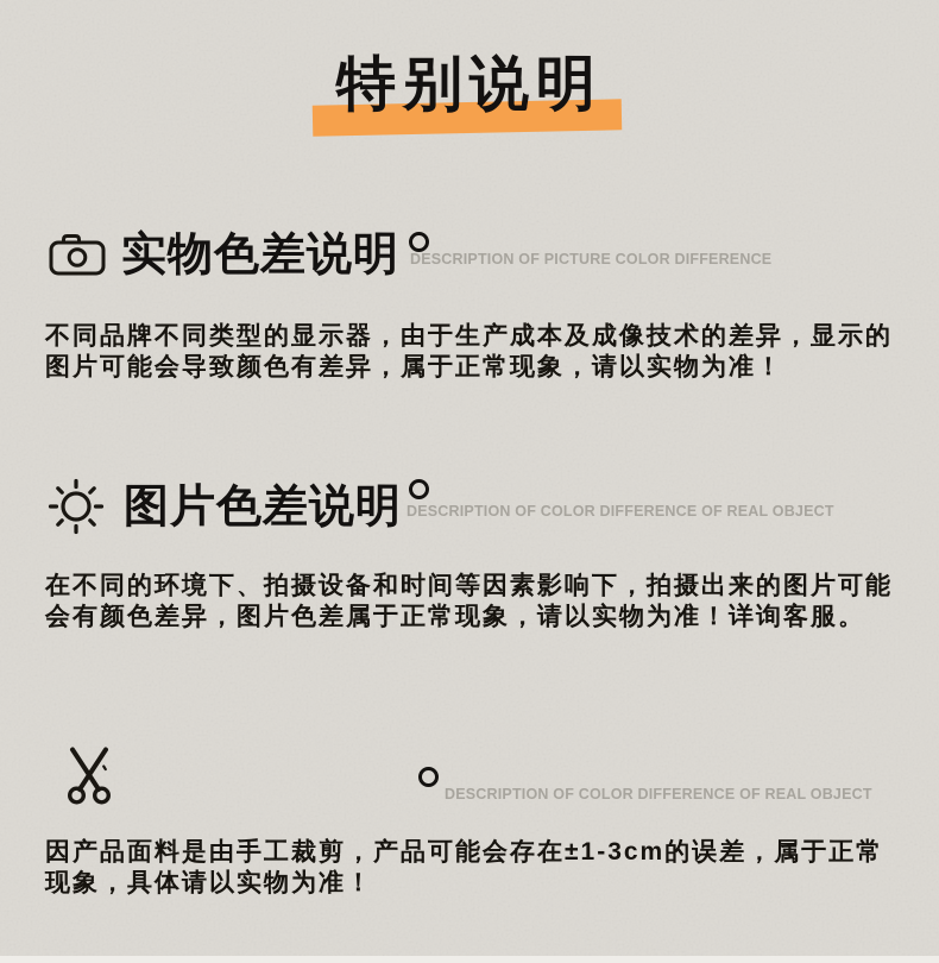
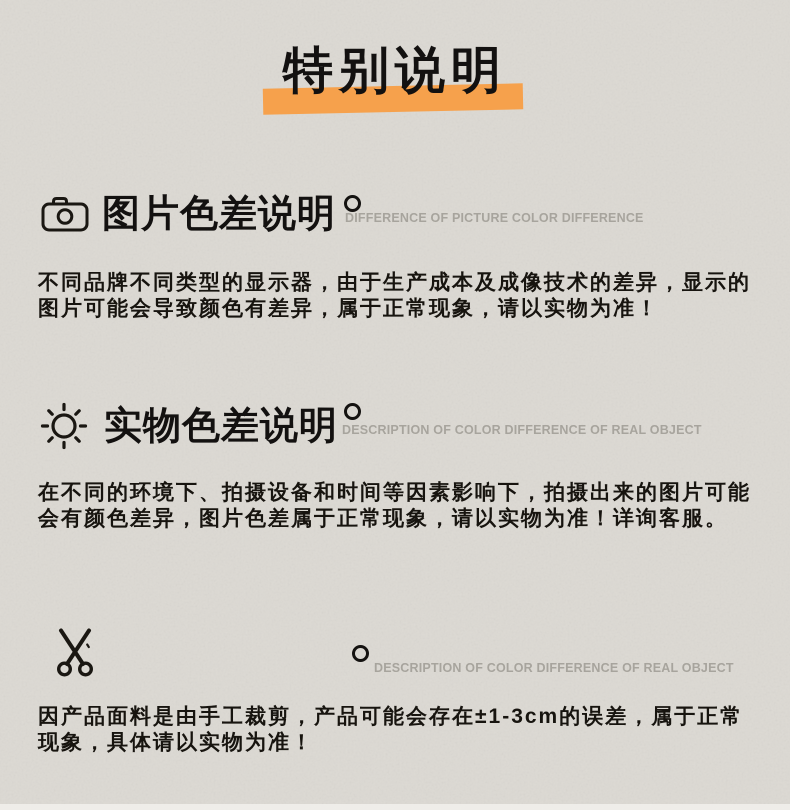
  特别说明
- 实物色差说明
+ 图片色差说明
- DESCRIPTION OF PICTURE COLOR DIFFERENCE
+ DIFFERENCE OF PICTURE COLOR DIFFERENCE
  不同品牌不同类型的显示器，由于生产成本及成像技术的差异，显示的
  图片可能会导致颜色有差异，属于正常现象，请以实物为准！
- 图片色差说明
+ 实物色差说明
  DESCRIPTION OF COLOR DIFFERENCE OF REAL OBJECT
  在不同的环境下、拍摄设备和时间等因素影响下，拍摄出来的图片可能
  会有颜色差异，图片色差属于正常现象，请以实物为准！详询客服。
  DESCRIPTION OF COLOR DIFFERENCE OF REAL OBJECT
  因产品面料是由手工裁剪，产品可能会存在±1-3cm的误差，属于正常
  现象，具体请以实物为准！
